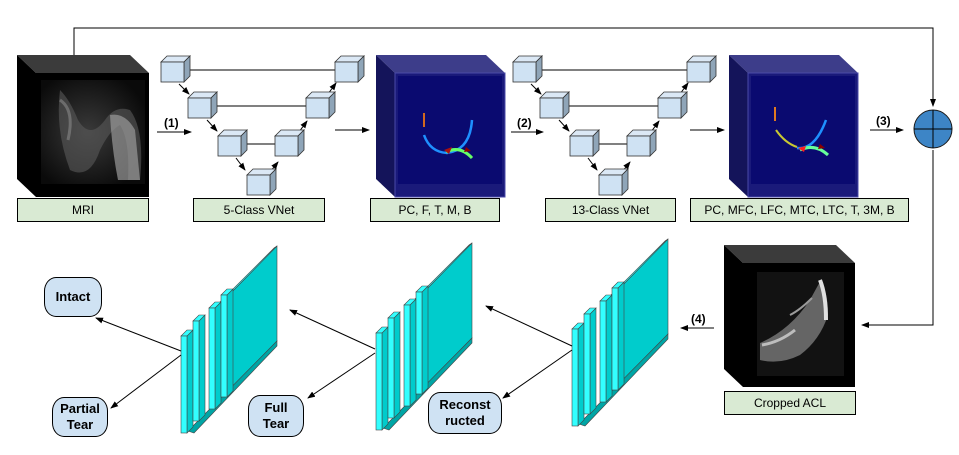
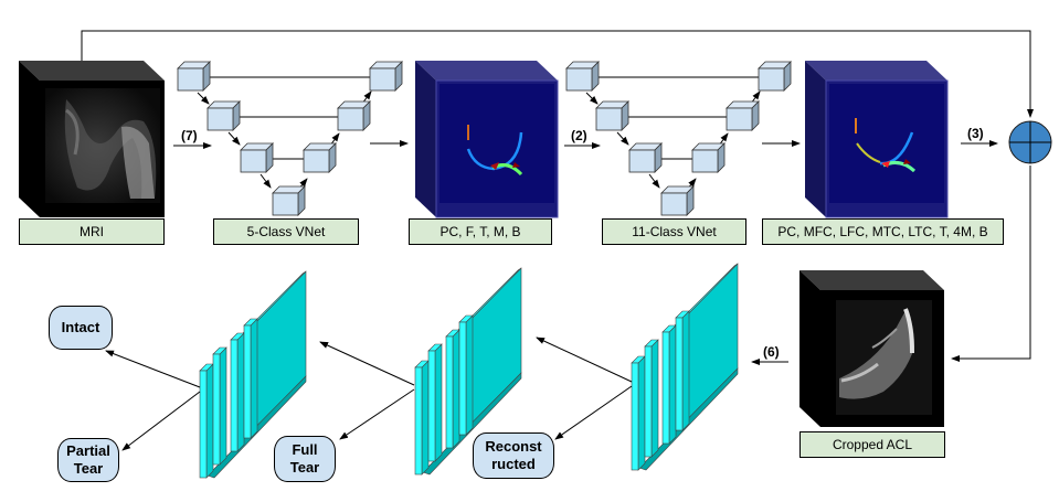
  MRI
  5-Class VNet
  PC, F, T, M, B
- 13-Class VNet
+ 11-Class VNet
- PC, MFC, LFC, MTC, LTC, T, 3M, B
+ PC, MFC, LFC, MTC, LTC, T, 4M, B
  Cropped ACL
- (1)
+ (7)
  (2)
  (3)
- (4)
+ (6)
  Intact
  Partial
  Tear
  Full
  Tear
  Reconst
  ructed
